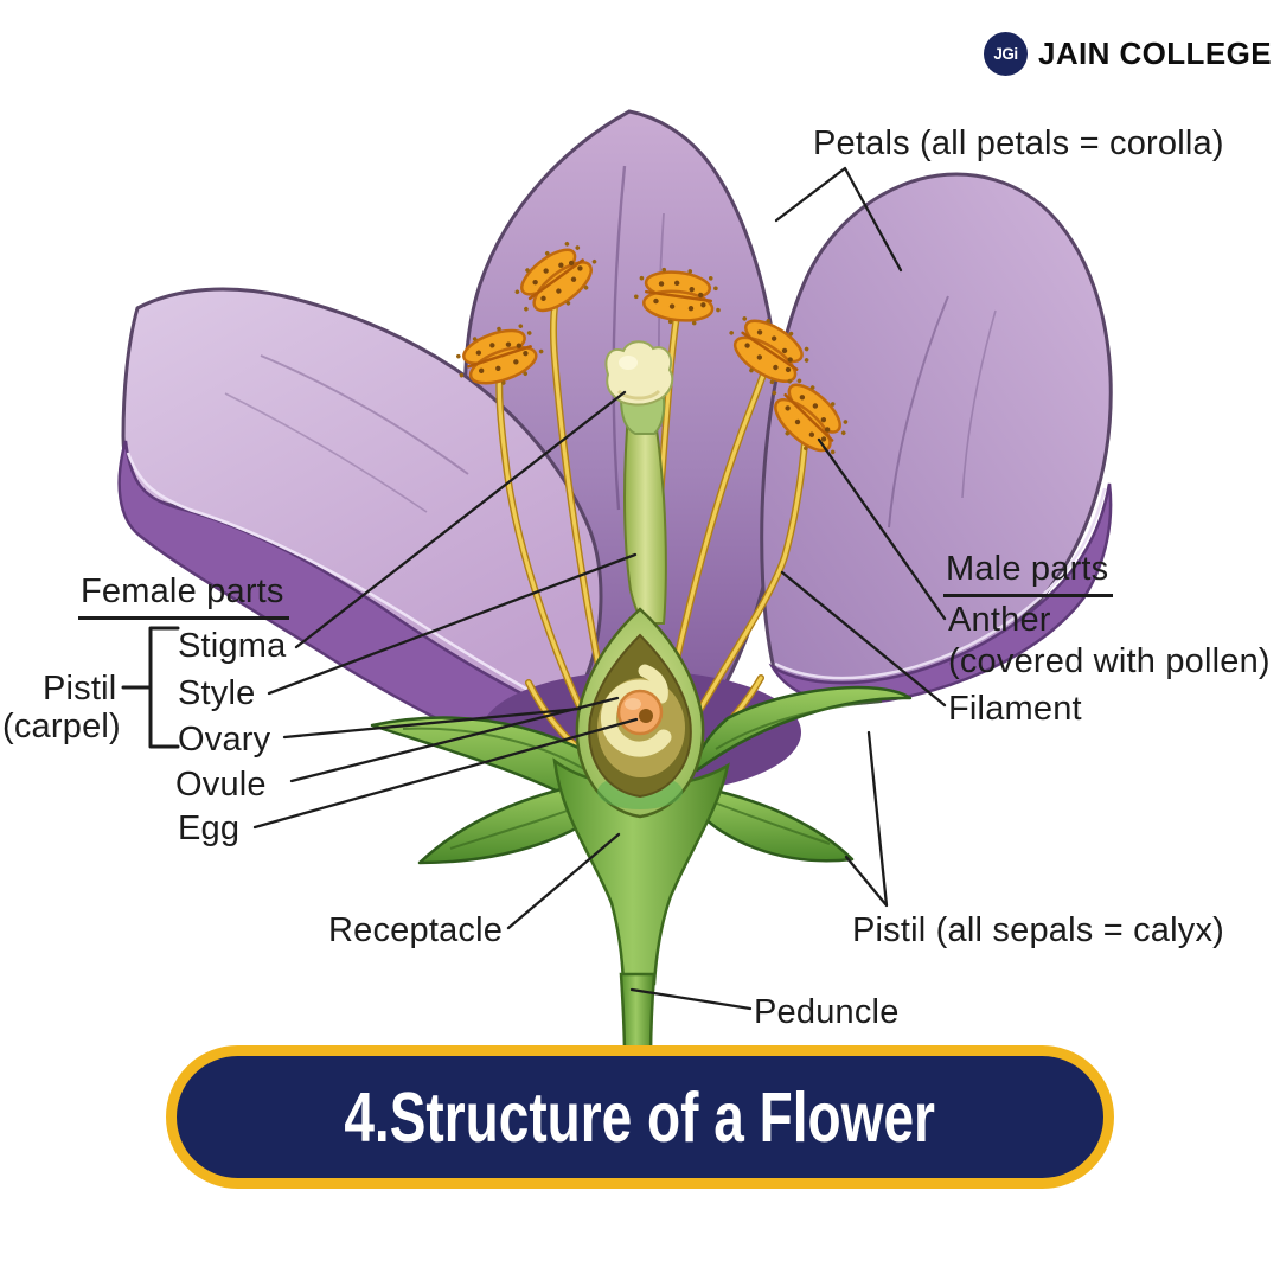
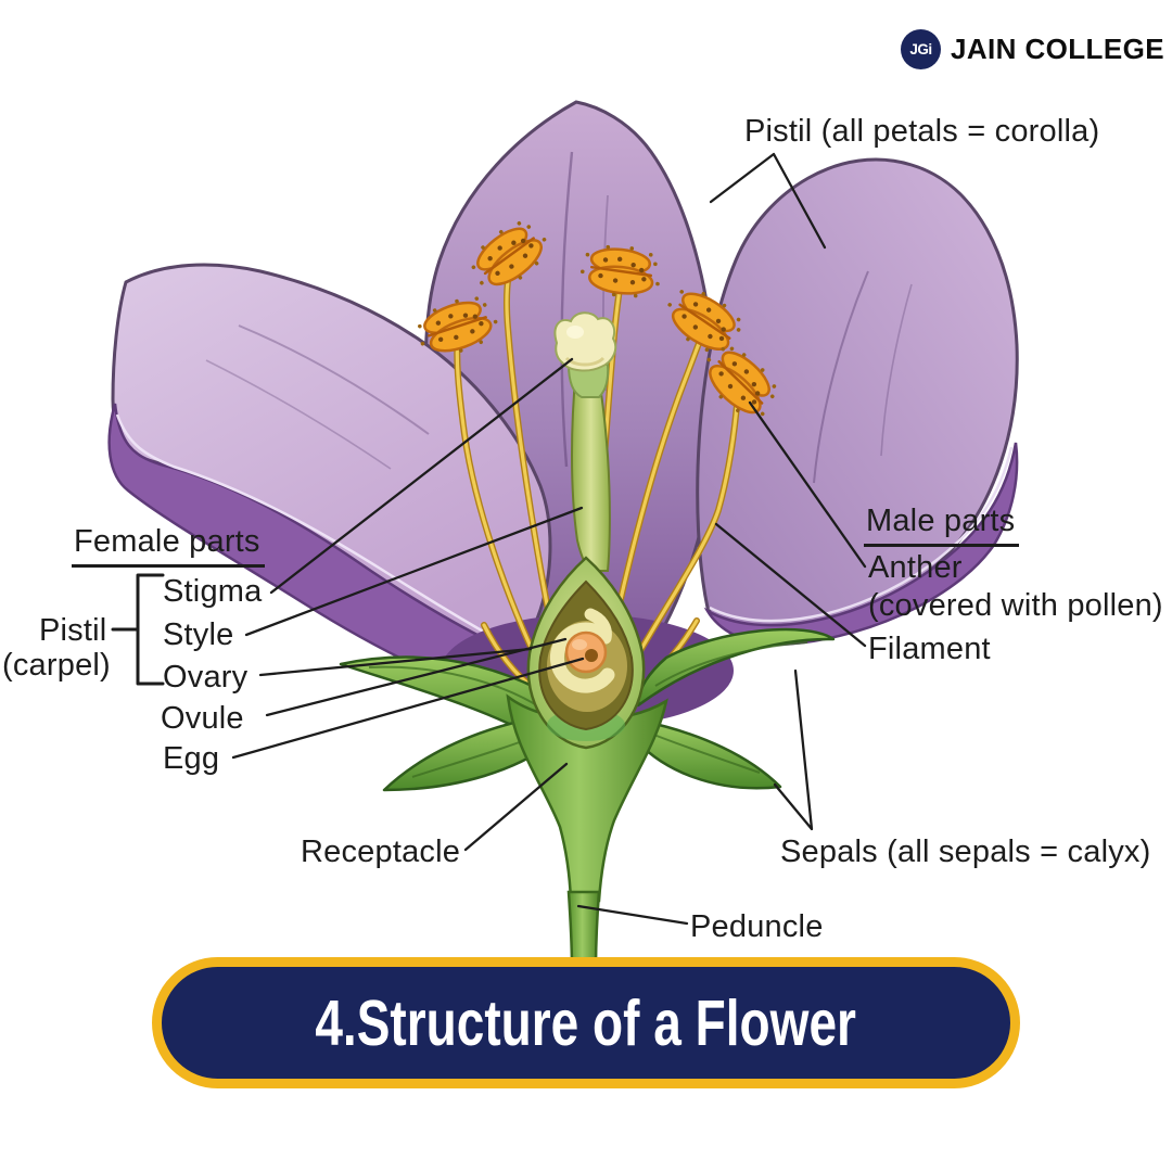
- Petals (all petals = corolla)
+ Pistil (all petals = corolla)
  Female parts
  Pistil
  (carpel)
  Stigma
  Style
  Ovary
  Ovule
  Egg
  Male parts
  Anther
  (covered with pollen)
  Filament
  Receptacle
- Pistil (all sepals = calyx)
+ Sepals (all sepals = calyx)
  Peduncle
  JGi
  JAIN COLLEGE
  4.Structure of a Flower
